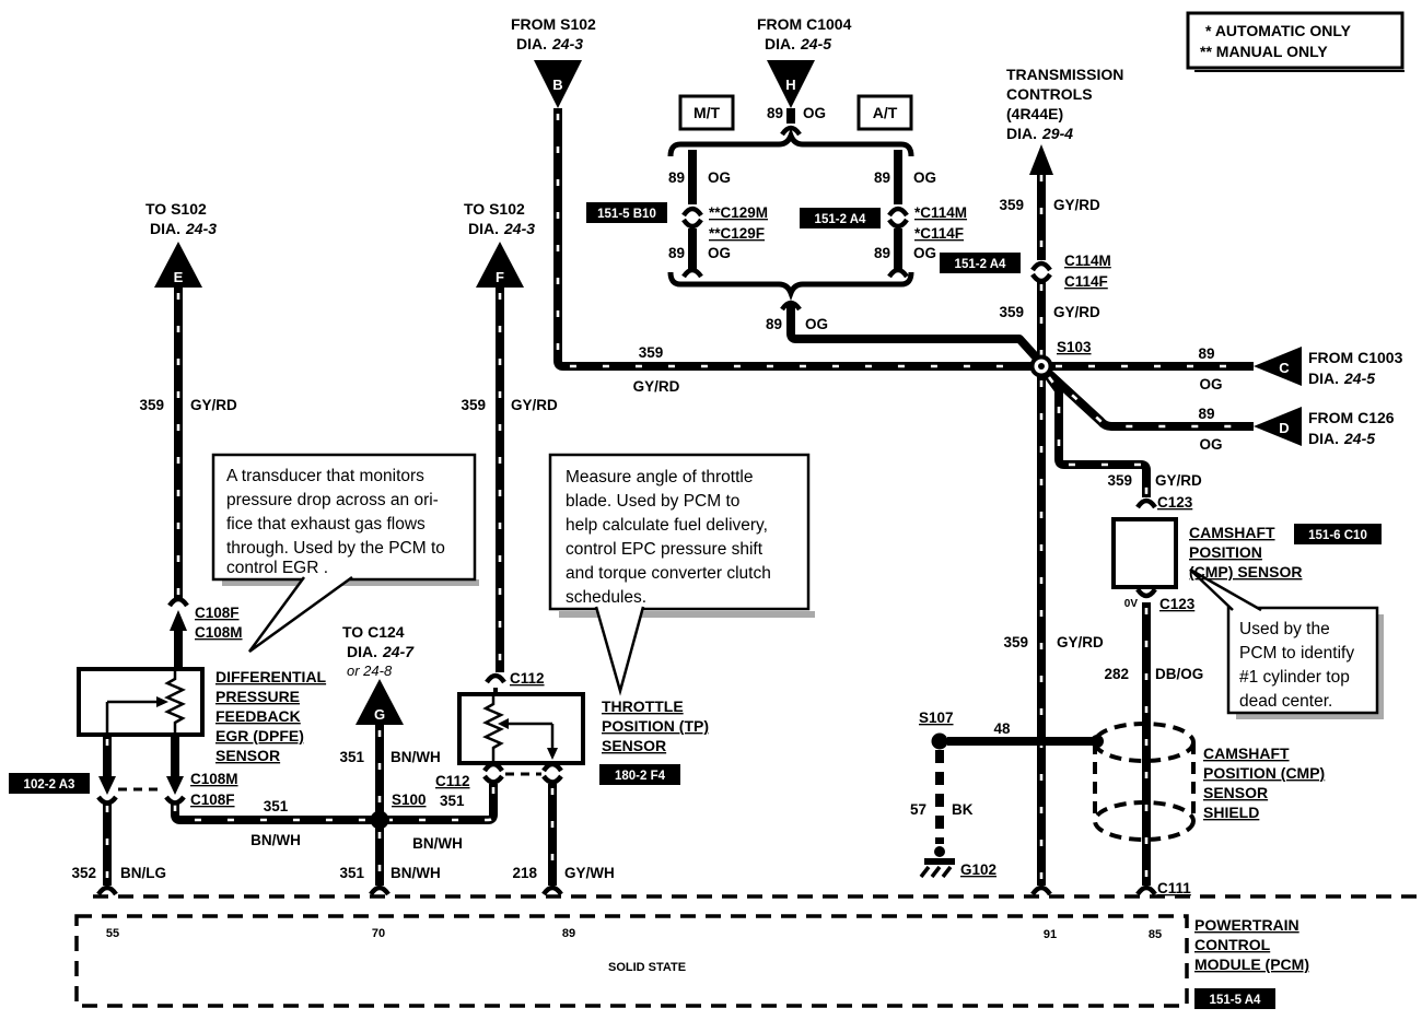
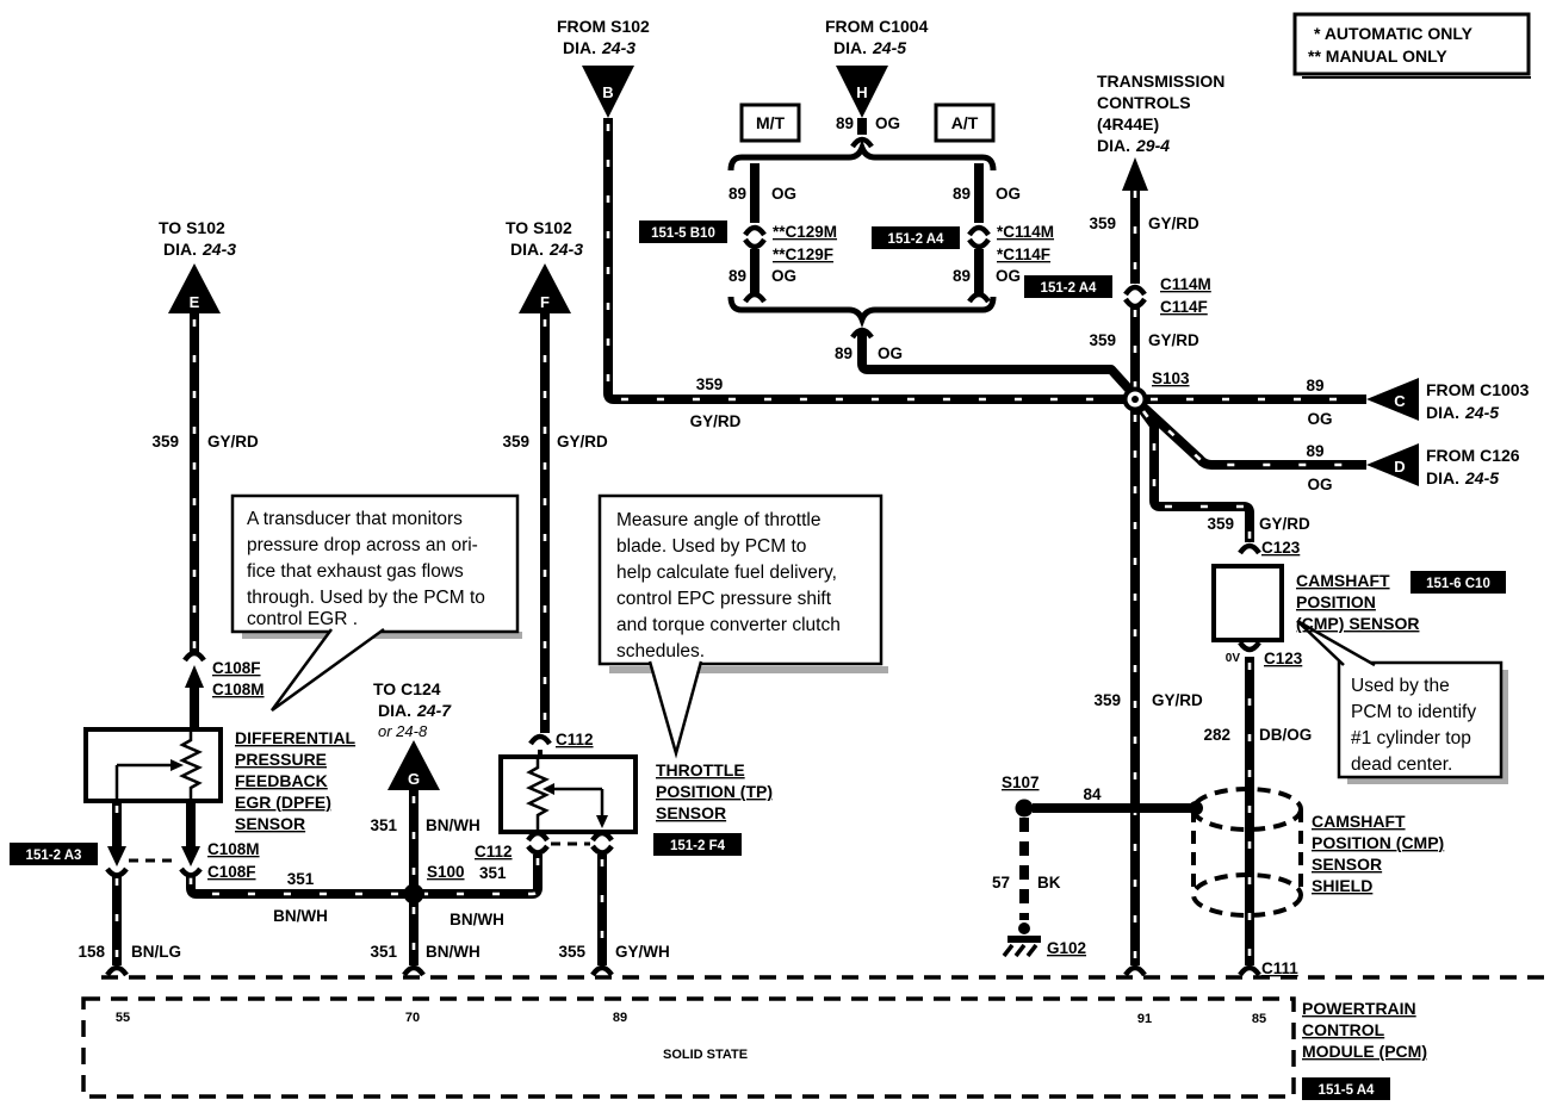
  * AUTOMATIC ONLY
  ** MANUAL ONLY
  FROM S102
  DIA. 24-3
  B
  FROM C1004
  DIA. 24-5
  H
  TO S102
  DIA. 24-3
  E
  TO S102
  DIA. 24-3
  F
  TO C124
  DIA. 24-7
  or 24-8
  G
  FROM C1003
  DIA. 24-5
  C
  FROM C126
  DIA. 24-5
  D
  TRANSMISSION
  CONTROLS
  (4R44E)
  DIA. 29-4
  M/T
  A/T
  89
  OG
  89
  OG
  89
  OG
  89
  OG
  89
  OG
  89
  OG
  89
  OG
  89
  OG
  359
  GY/RD
  359
  GY/RD
  359
  GY/RD
  359
  GY/RD
  359
  GY/RD
  359
  GY/RD
  359
  GY/RD
  282
  DB/OG
- 48
+ 84
  57
  BK
  351
  BN/WH
  351
  BN/WH
  BN/WH
  351
  BN/WH
- 352
+ 158
  BN/LG
- 218
+ 355
  GY/WH
  **C129M
  **C129F
  *C114M
  *C114F
  C114M
  C114F
  C108F
  C108M
  C108M
  C108F
  C112
  C112
  351
  C123
  0V
  C123
  C111
  S103
  S100
  S107
  G102
  151-5 B10
  151-2 A4
  151-2 A4
  151-6 C10
- 102-2 A3
+ 151-2 A3
- 180-2 F4
+ 151-2 F4
  151-5 A4
  DIFFERENTIAL
  PRESSURE
  FEEDBACK
  EGR (DPFE)
  SENSOR
  THROTTLE
  POSITION (TP)
  SENSOR
  CAMSHAFT
  POSITION
  (CMP) SENSOR
  CAMSHAFT
  POSITION (CMP)
  SENSOR
  SHIELD
  POWERTRAIN
  CONTROL
  MODULE (PCM)
  55
  70
  89
  91
  85
  SOLID STATE
  A transducer that monitors
  pressure drop across an ori-
  fice that exhaust gas flows
  through. Used by the PCM to
  control EGR .
  Measure angle of throttle
  blade. Used by PCM to
  help calculate fuel delivery,
  control EPC pressure shift
  and torque converter clutch
  schedules.
  Used by the
  PCM to identify
  #1 cylinder top
  dead center.
